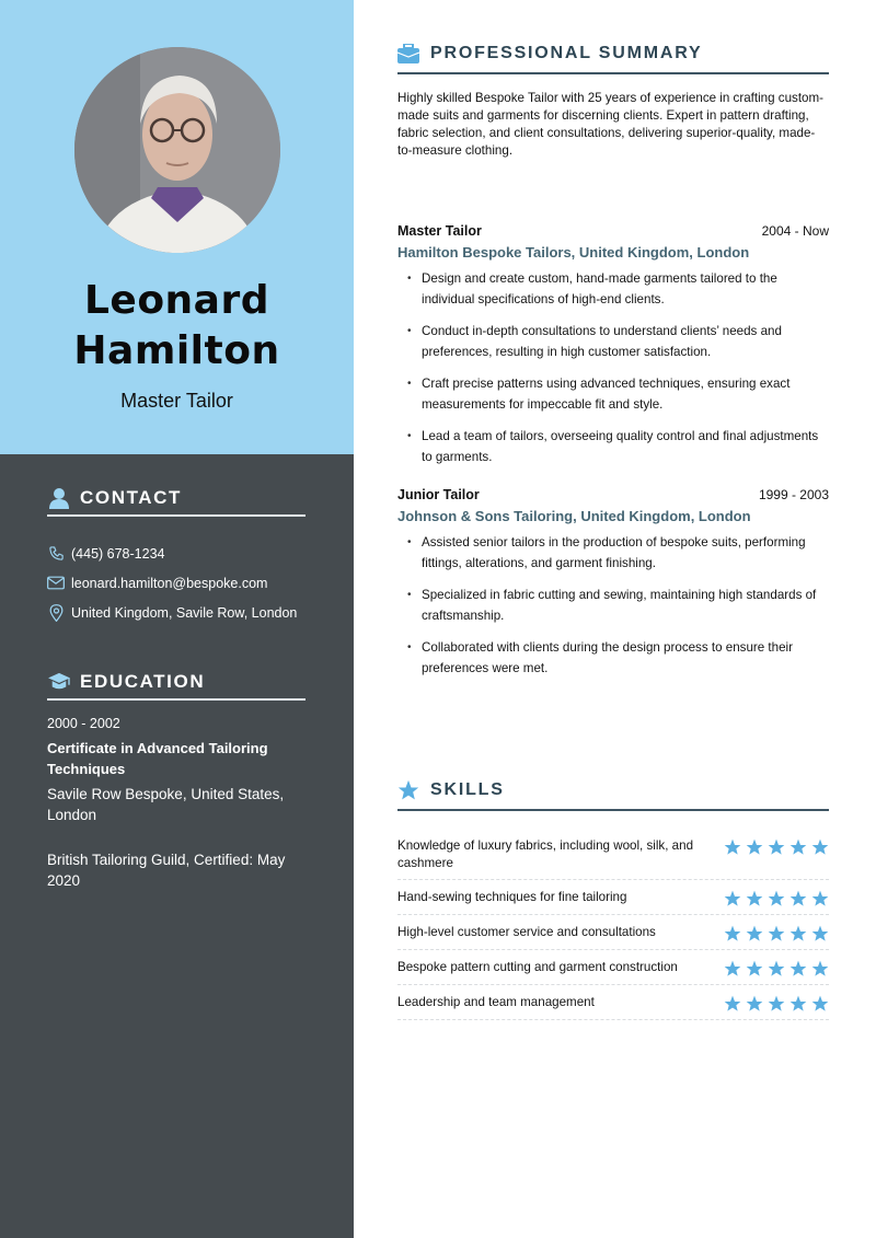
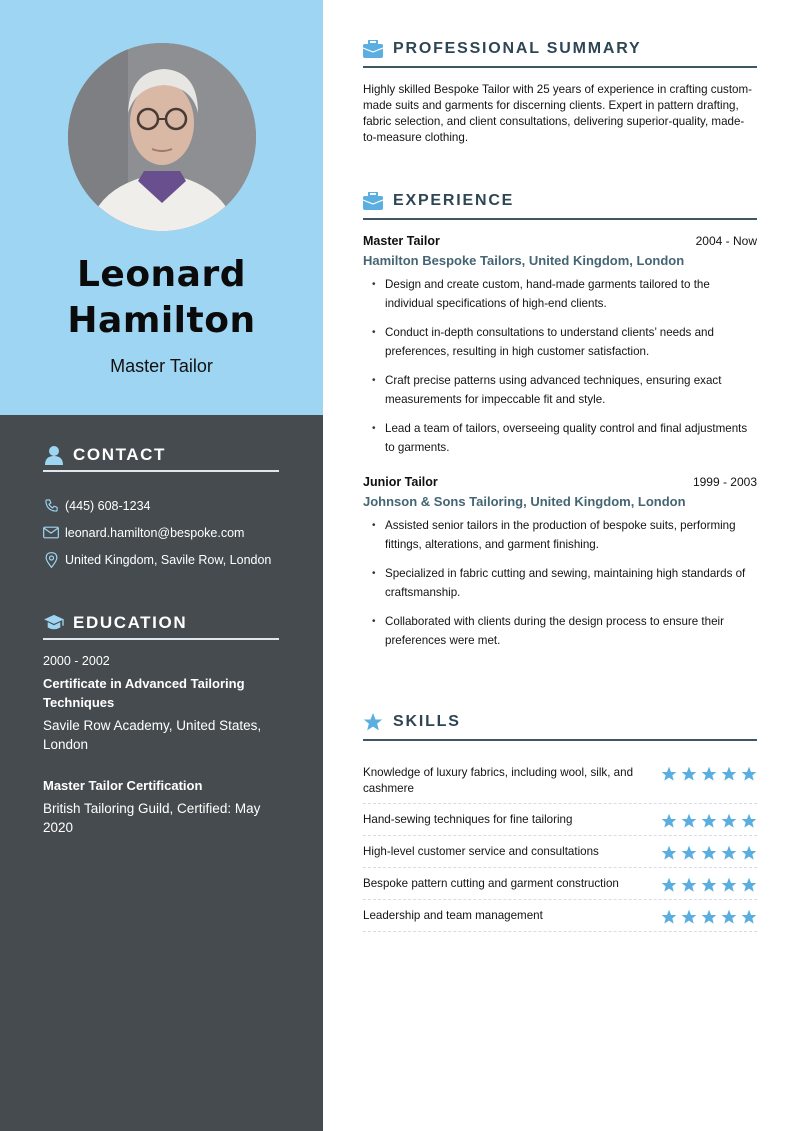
  Leonard
  Hamilton
  Master Tailor
  CONTACT
- (445) 678-1234
+ (445) 608-1234
  leonard.hamilton@bespoke.com
  United Kingdom, Savile Row, London
  EDUCATION
  2000 - 2002
  Certificate in Advanced Tailoring Techniques
- Savile Row Bespoke, United States, London
+ Savile Row Academy, United States, London
+ Master Tailor Certification
  British Tailoring Guild, Certified: May 2020
  PROFESSIONAL SUMMARY
  Highly skilled Bespoke Tailor with 25 years of experience in crafting custom-made suits and garments for discerning clients. Expert in pattern drafting, fabric selection, and client consultations, delivering superior-quality, made-to-measure clothing.
+ EXPERIENCE
  Master Tailor
  2004 - Now
  Hamilton Bespoke Tailors, United Kingdom, London
  Design and create custom, hand-made garments tailored to the individual specifications of high-end clients.
  Conduct in-depth consultations to understand clients’ needs and preferences, resulting in high customer satisfaction.
  Craft precise patterns using advanced techniques, ensuring exact measurements for impeccable fit and style.
  Lead a team of tailors, overseeing quality control and final adjustments to garments.
  Junior Tailor
  1999 - 2003
  Johnson & Sons Tailoring, United Kingdom, London
  Assisted senior tailors in the production of bespoke suits, performing fittings, alterations, and garment finishing.
  Specialized in fabric cutting and sewing, maintaining high standards of craftsmanship.
  Collaborated with clients during the design process to ensure their preferences were met.
  SKILLS
  Knowledge of luxury fabrics, including wool, silk, and cashmere
  Hand-sewing techniques for fine tailoring
  High-level customer service and consultations
  Bespoke pattern cutting and garment construction
  Leadership and team management
